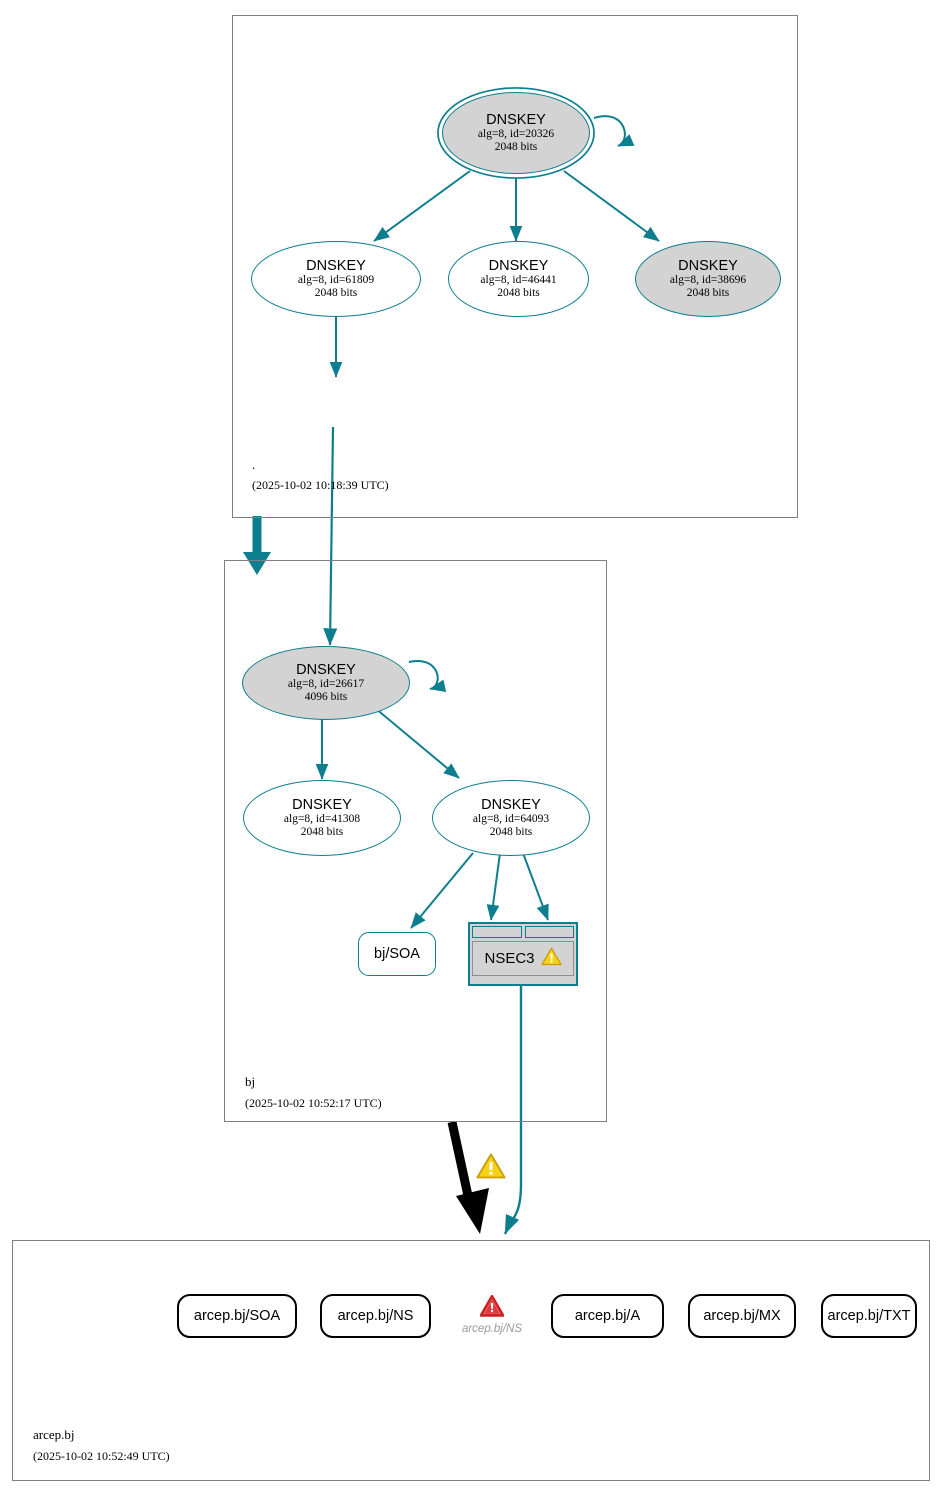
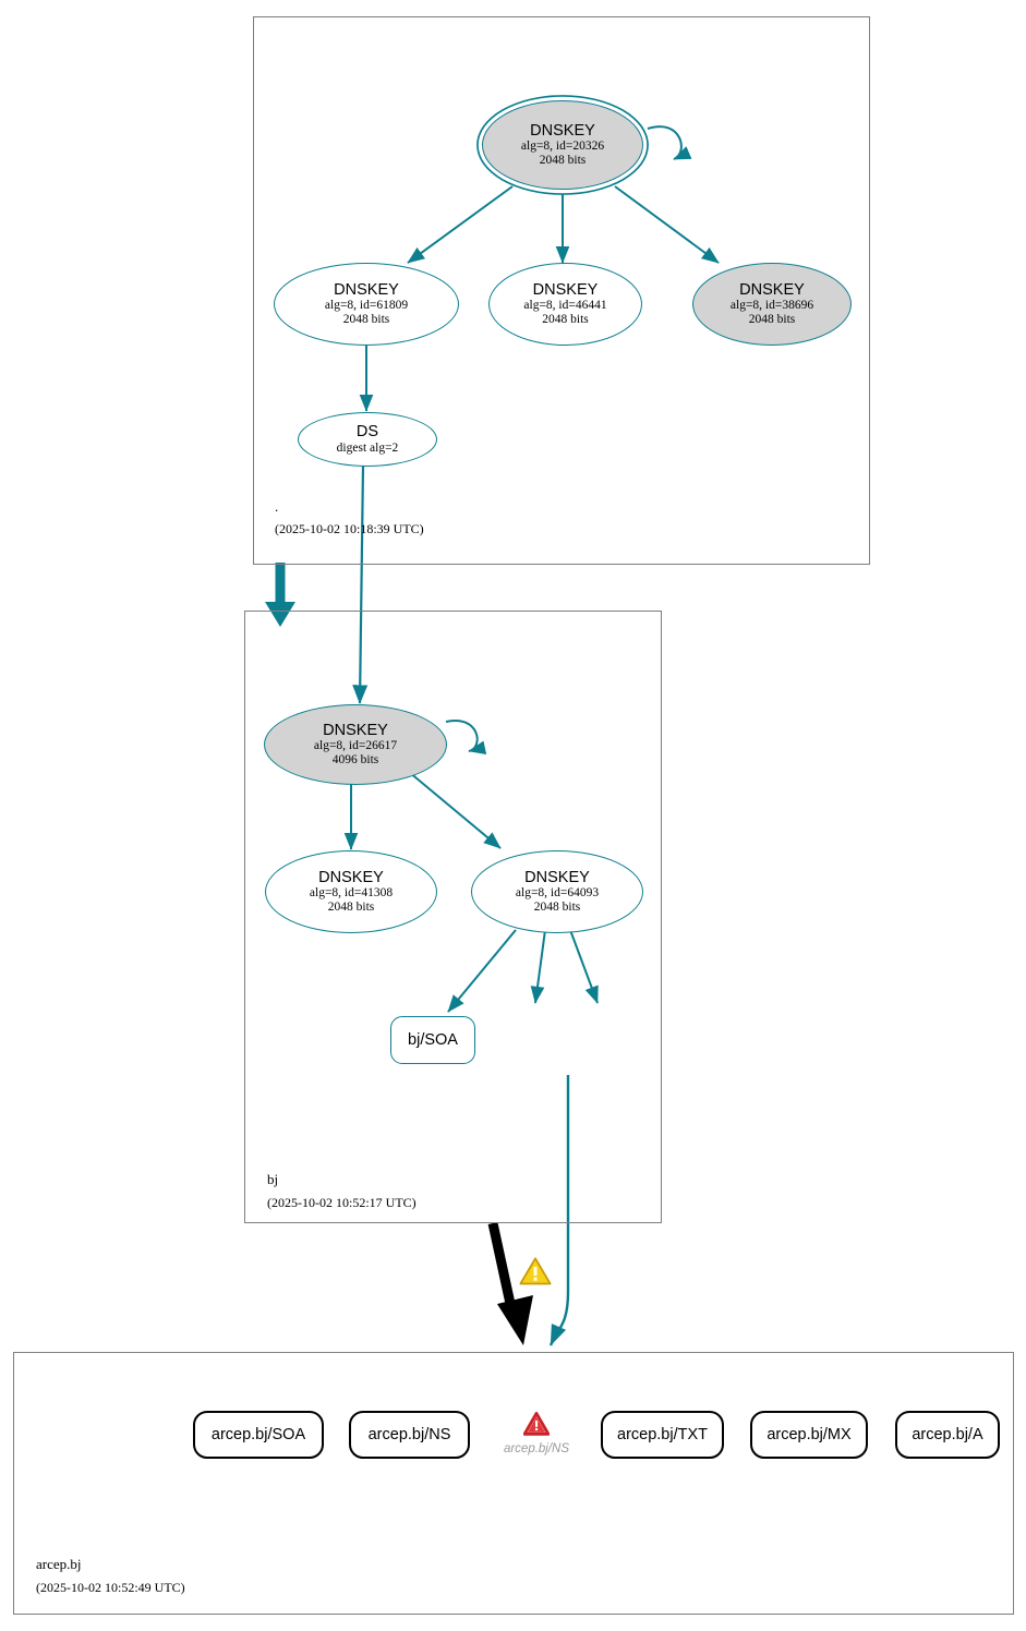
  .
  (2025-10-02 10:18:39 UTC)
  bj
  (2025-10-02 10:52:17 UTC)
  arcep.bj
  (2025-10-02 10:52:49 UTC)
  DNSKEY
  alg=8, id=20326
  2048 bits
  DNSKEY
  alg=8, id=61809
  2048 bits
  DNSKEY
  alg=8, id=46441
  2048 bits
  DNSKEY
  alg=8, id=38696
  2048 bits
+ DS
+ digest alg=2
  DNSKEY
  alg=8, id=26617
  4096 bits
  DNSKEY
  alg=8, id=41308
  2048 bits
  DNSKEY
  alg=8, id=64093
  2048 bits
  bj/SOA
- NSEC3
  arcep.bj/SOA
  arcep.bj/NS
  arcep.bj/NS
- arcep.bj/A
+ arcep.bj/TXT
  arcep.bj/MX
- arcep.bj/TXT
+ arcep.bj/A
